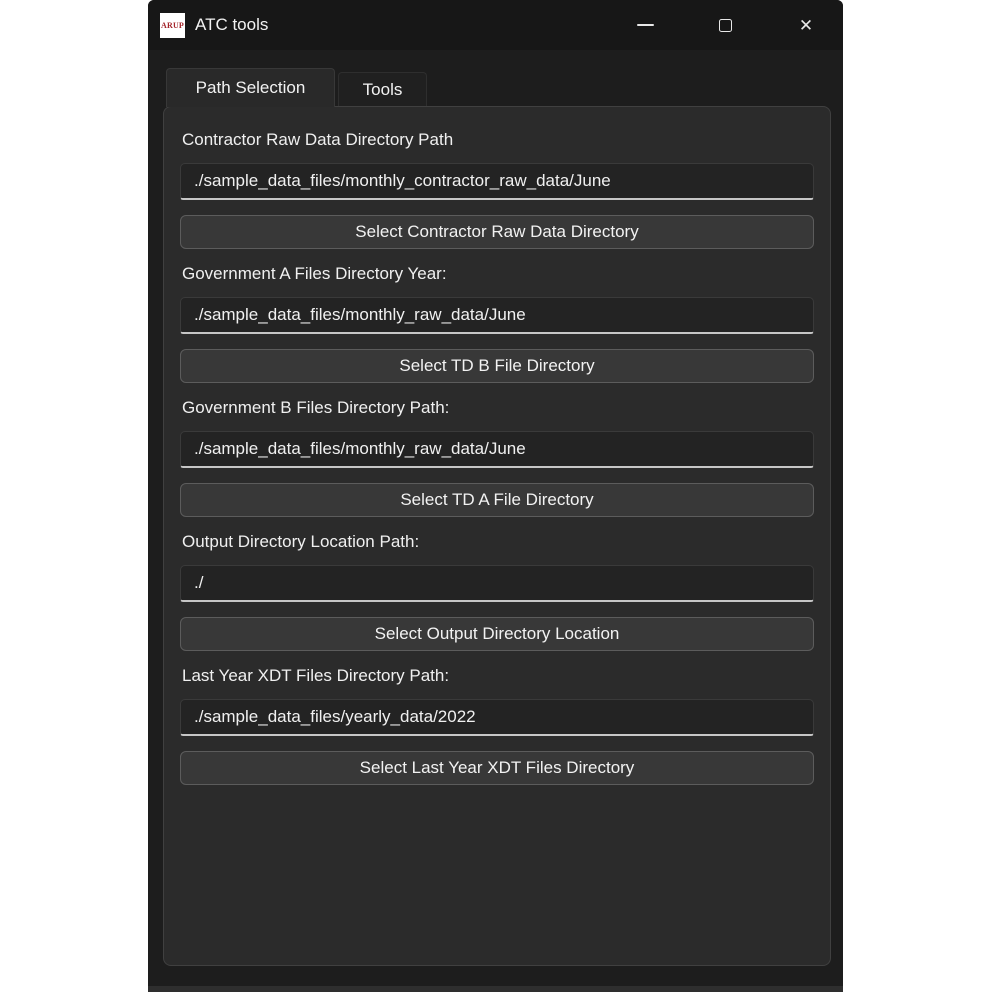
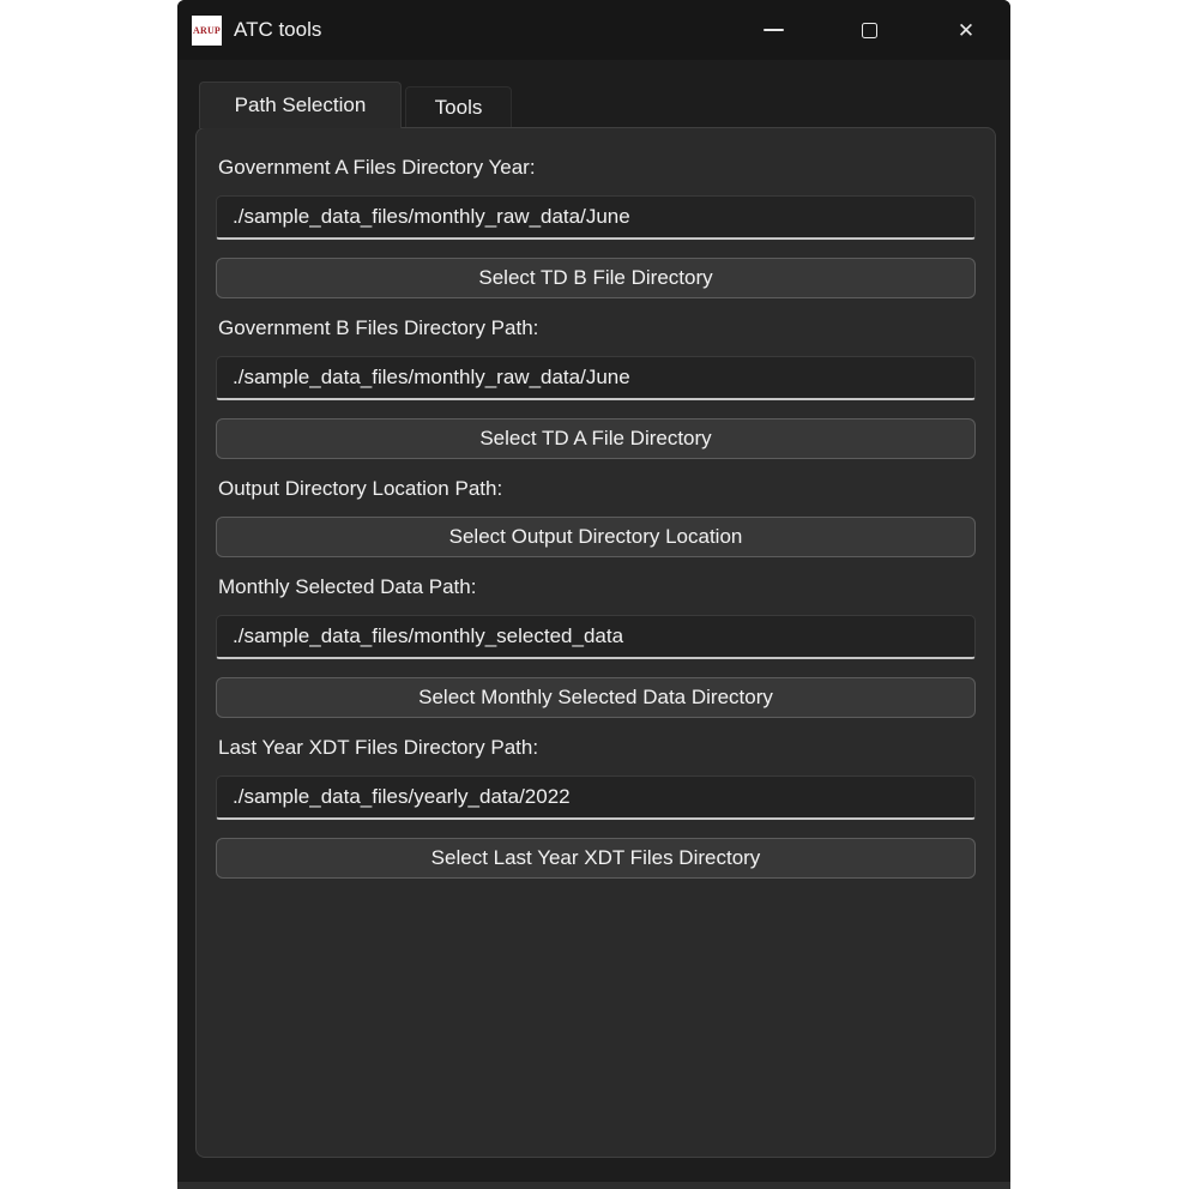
  ARUP
  ATC tools
  ✕
  Path Selection
  Tools
- Contractor Raw Data Directory Path
- ./sample_data_files/monthly_contractor_raw_data/June
- Select Contractor Raw Data Directory
  Government A Files Directory Year:
  ./sample_data_files/monthly_raw_data/June
  Select TD B File Directory
  Government B Files Directory Path:
  ./sample_data_files/monthly_raw_data/June
  Select TD A File Directory
  Output Directory Location Path:
- ./
  Select Output Directory Location
+ Monthly Selected Data Path:
+ ./sample_data_files/monthly_selected_data
+ Select Monthly Selected Data Directory
  Last Year XDT Files Directory Path:
  ./sample_data_files/yearly_data/2022
  Select Last Year XDT Files Directory
